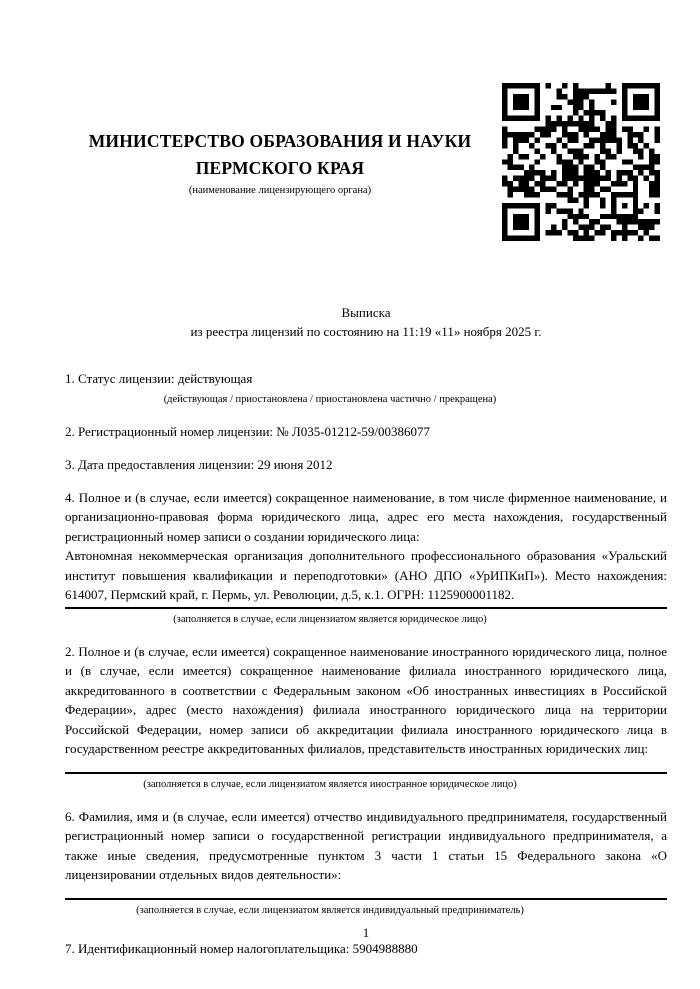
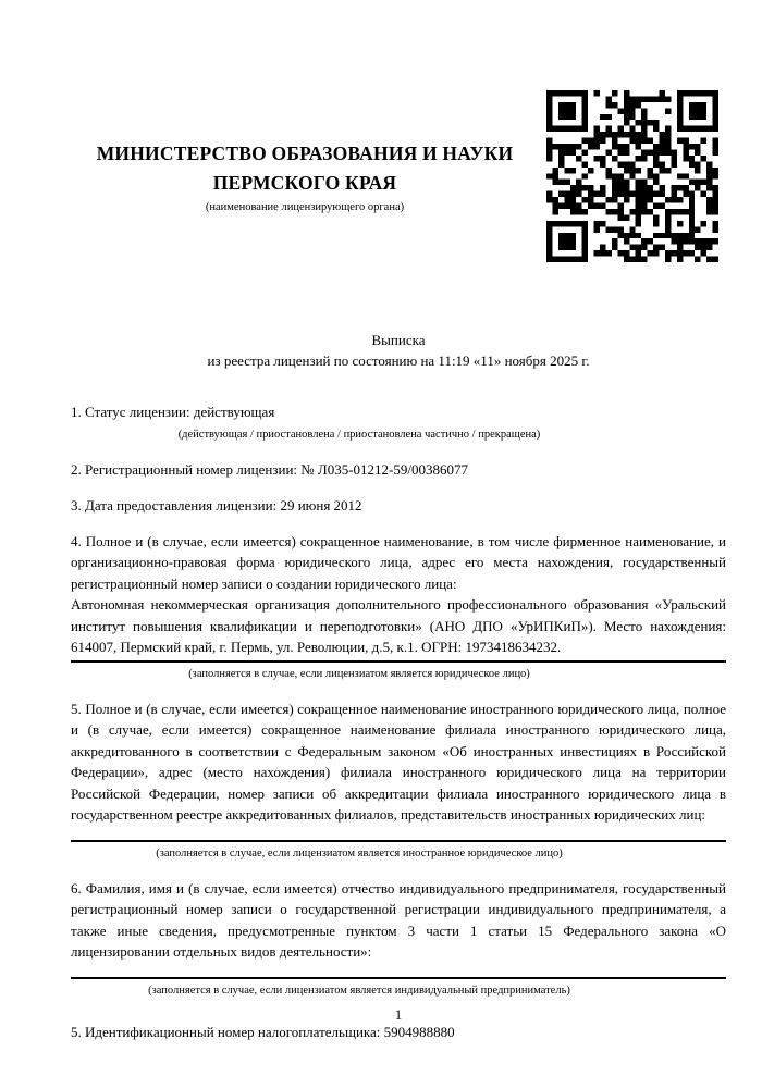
  МИНИСТЕРСТВО ОБРАЗОВАНИЯ И НАУКИ
  ПЕРМСКОГО КРАЯ
  (наименование лицензирующего органа)
  Выписка
  из реестра лицензий по состоянию на 11:19 «11» ноября 2025 г.
  1. Статус лицензии: действующая
  (действующая / приостановлена / приостановлена частично / прекращена)
  2. Регистрационный номер лицензии: № Л035-01212-59/00386077
  3. Дата предоставления лицензии: 29 июня 2012
  4. Полное и (в случае, если имеется) сокращенное наименование, в том числе фирменное наименование, и организационно-правовая форма юридического лица, адрес его места нахождения, государственный регистрационный номер записи о создании юридического лица:
- Автономная некоммерческая организация дополнительного профессионального образования «Уральский институт повышения квалификации и переподготовки» (АНО ДПО «УрИПКиП»). Место нахождения: 614007, Пермский край, г. Пермь, ул. Революции, д.5, к.1. ОГРН: 1125900001182.
+ Автономная некоммерческая организация дополнительного профессионального образования «Уральский институт повышения квалификации и переподготовки» (АНО ДПО «УрИПКиП»). Место нахождения: 614007, Пермский край, г. Пермь, ул. Революции, д.5, к.1. ОГРН: 1973418634232.
  (заполняется в случае, если лицензиатом является юридическое лицо)
- 2. Полное и (в случае, если имеется) сокращенное наименование иностранного юридического лица, полное и (в случае, если имеется) сокращенное наименование филиала иностранного юридического лица, аккредитованного в соответствии с Федеральным законом «Об иностранных инвестициях в Российской Федерации», адрес (место нахождения) филиала иностранного юридического лица на территории Российской Федерации, номер записи об аккредитации филиала иностранного юридического лица в государственном реестре аккредитованных филиалов, представительств иностранных юридических лиц:
+ 5. Полное и (в случае, если имеется) сокращенное наименование иностранного юридического лица, полное и (в случае, если имеется) сокращенное наименование филиала иностранного юридического лица, аккредитованного в соответствии с Федеральным законом «Об иностранных инвестициях в Российской Федерации», адрес (место нахождения) филиала иностранного юридического лица на территории Российской Федерации, номер записи об аккредитации филиала иностранного юридического лица в государственном реестре аккредитованных филиалов, представительств иностранных юридических лиц:
  (заполняется в случае, если лицензиатом является иностранное юридическое лицо)
  6. Фамилия, имя и (в случае, если имеется) отчество индивидуального предпринимателя, государственный регистрационный номер записи о государственной регистрации индивидуального предпринимателя, а также иные сведения, предусмотренные пунктом 3 части 1 статьи 15 Федерального закона «О лицензировании отдельных видов деятельности»:
  (заполняется в случае, если лицензиатом является индивидуальный предприниматель)
- 7. Идентификационный номер налогоплательщика: 5904988880
+ 5. Идентификационный номер налогоплательщика: 5904988880
  1
